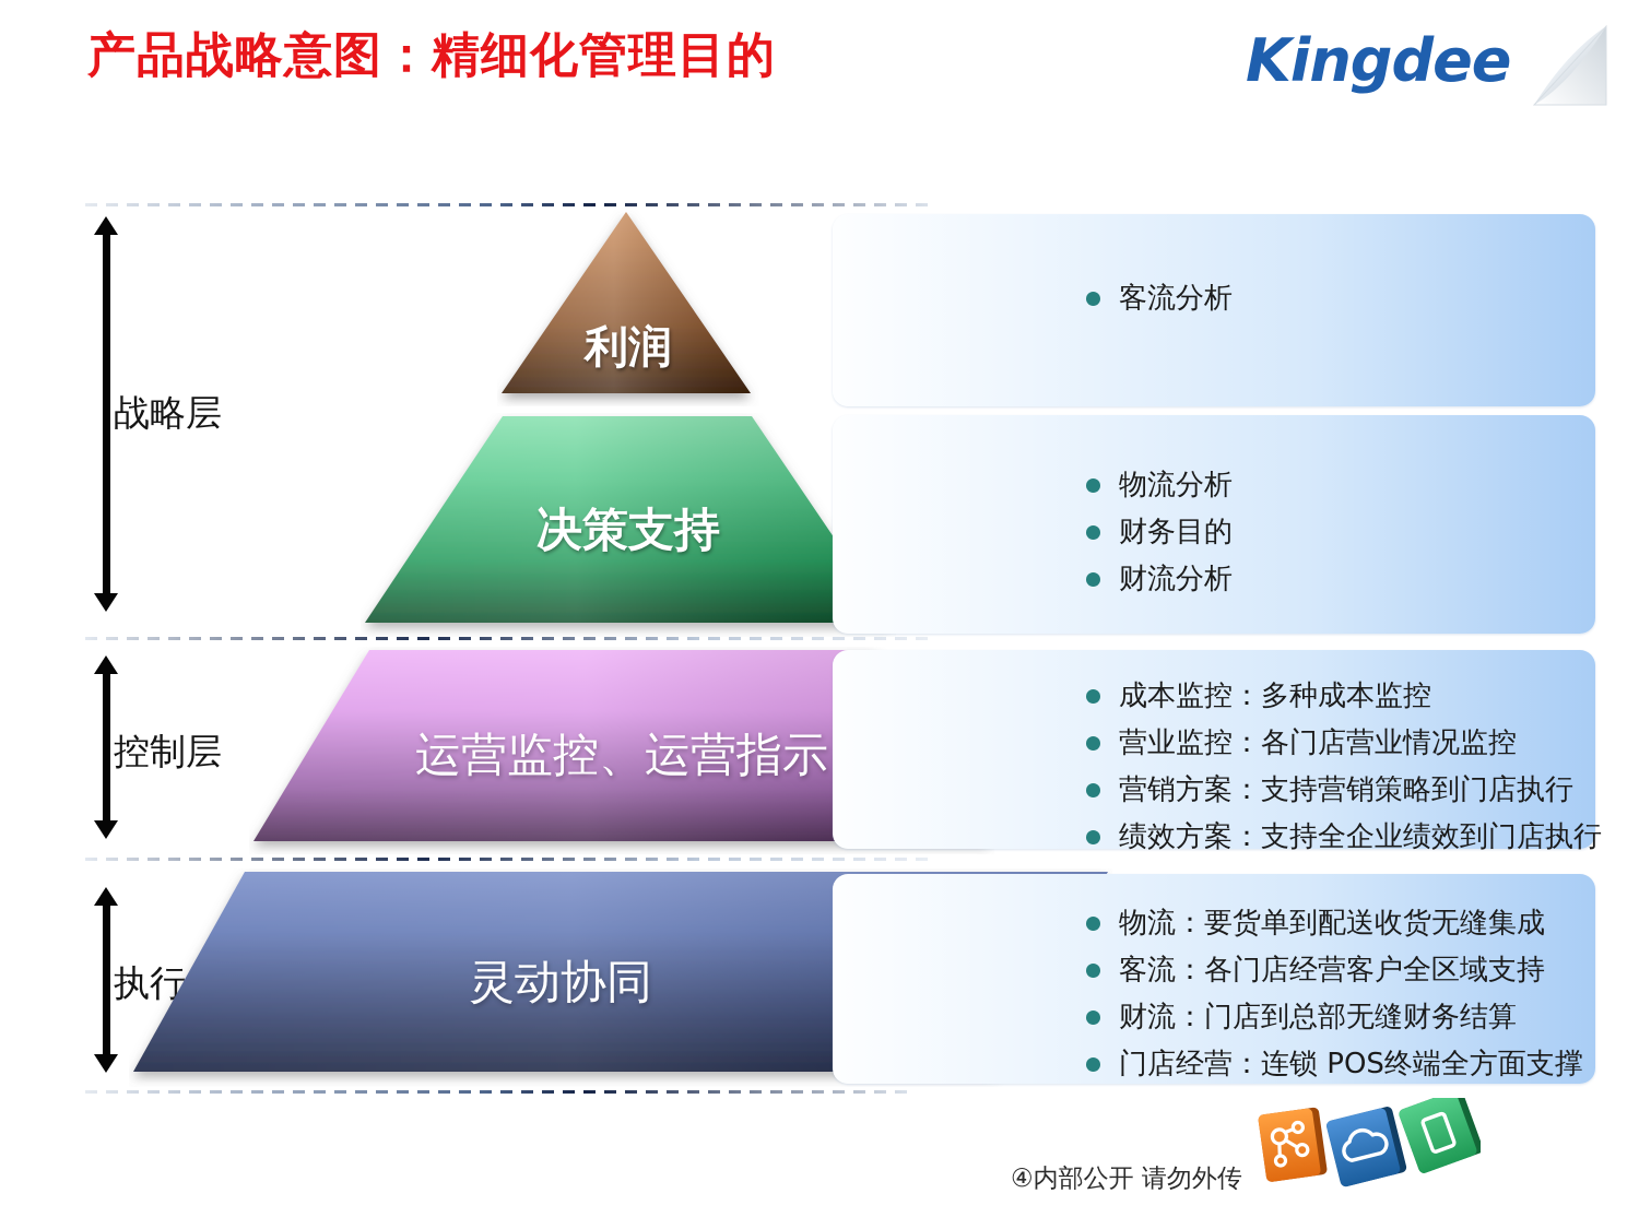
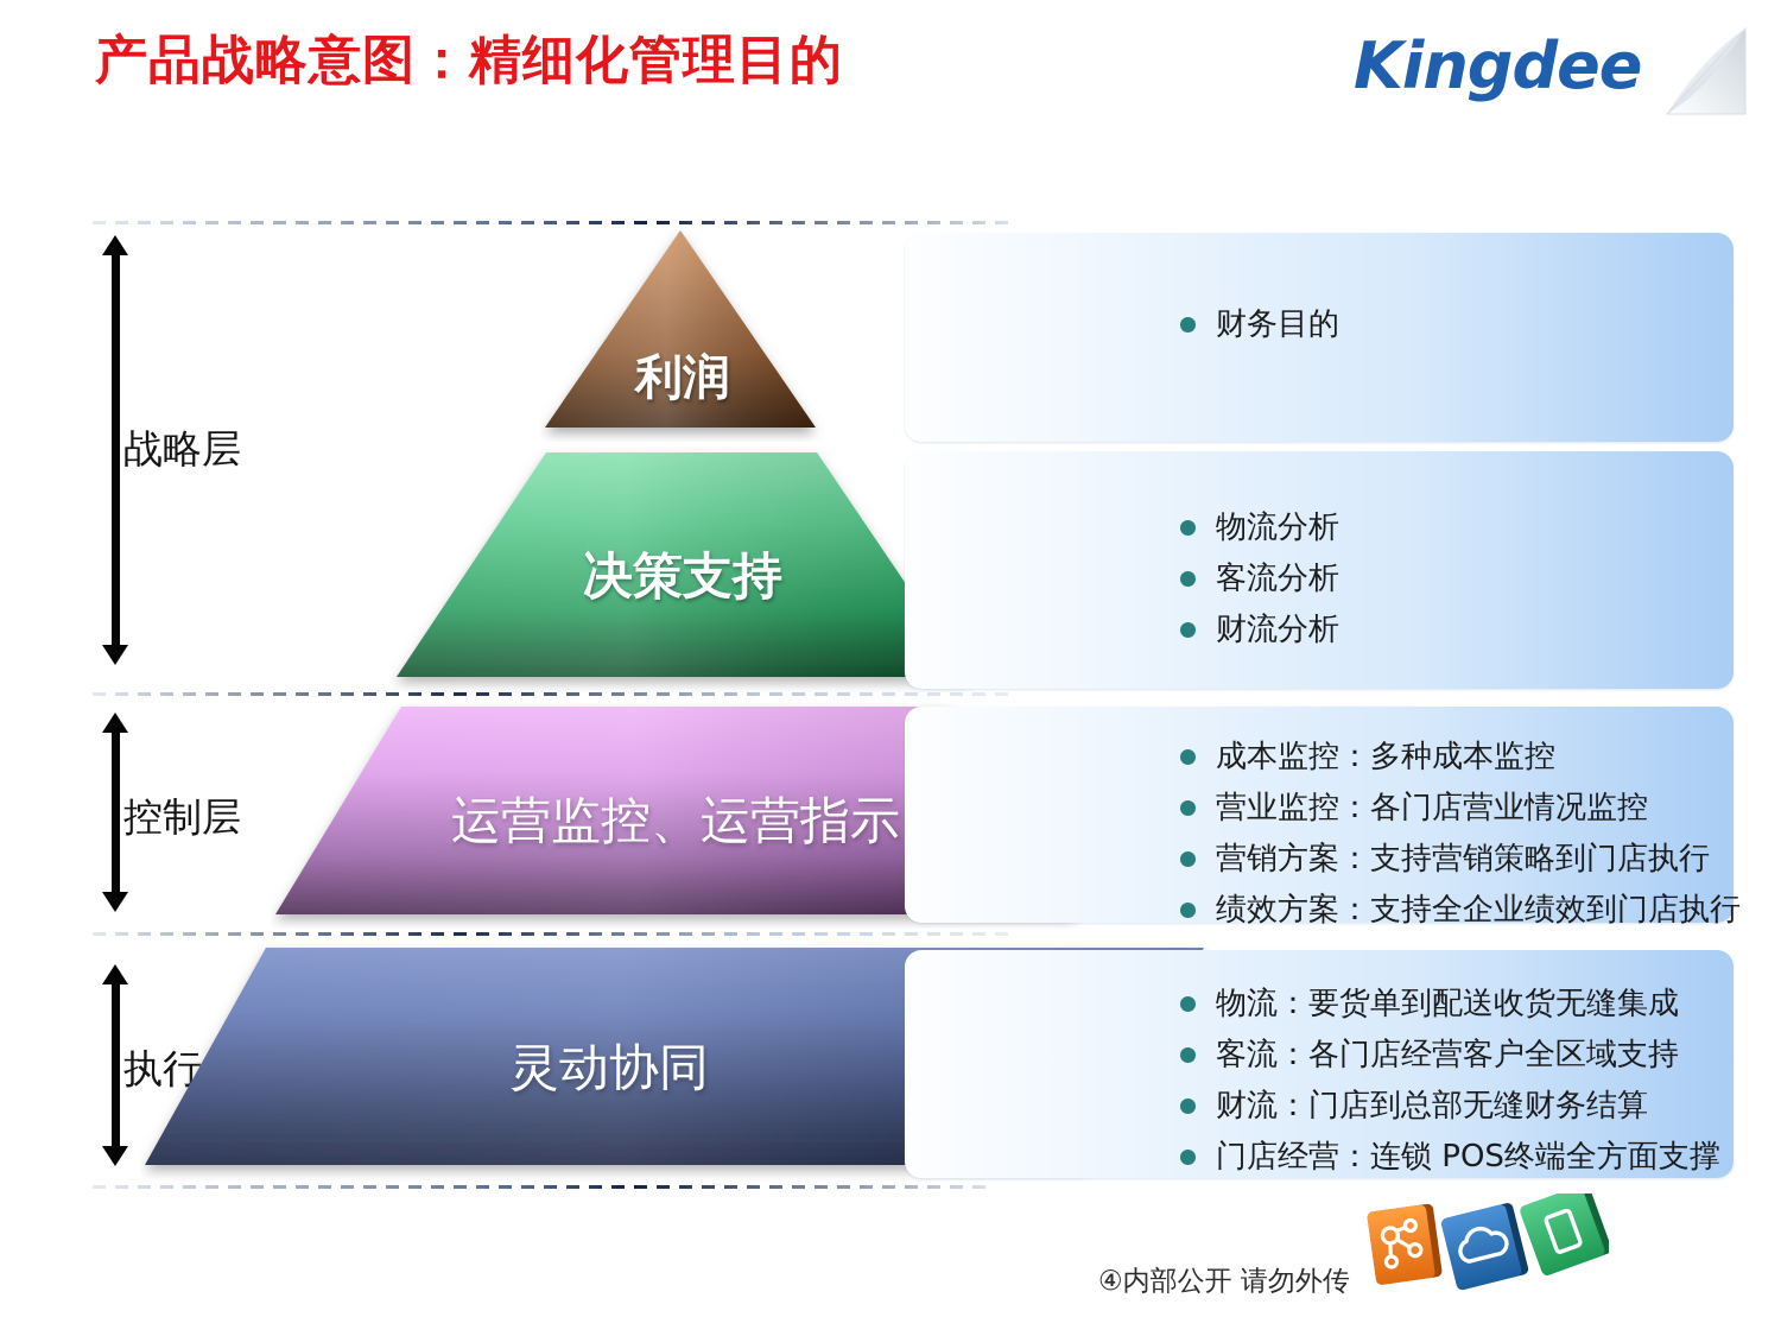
  产品战略意图：精细化管理目的
  Kingdee
  战略层
  控制层
  利润
  决策支持
  运营监控、运营指示
  灵动协同
- 客流分析
+ 财务目的
  物流分析
- 财务目的
+ 客流分析
  财流分析
  成本监控：多种成本监控
  营业监控：各门店营业情况监控
  营销方案：支持营销策略到门店执行
  绩效方案：支持全企业绩效到门店执行
  物流：要货单到配送收货无缝集成
  客流：各门店经营客户全区域支持
  财流：门店到总部无缝财务结算
  门店经营：连锁 POS终端全方面支撑
  ④内部公开 请勿外传
